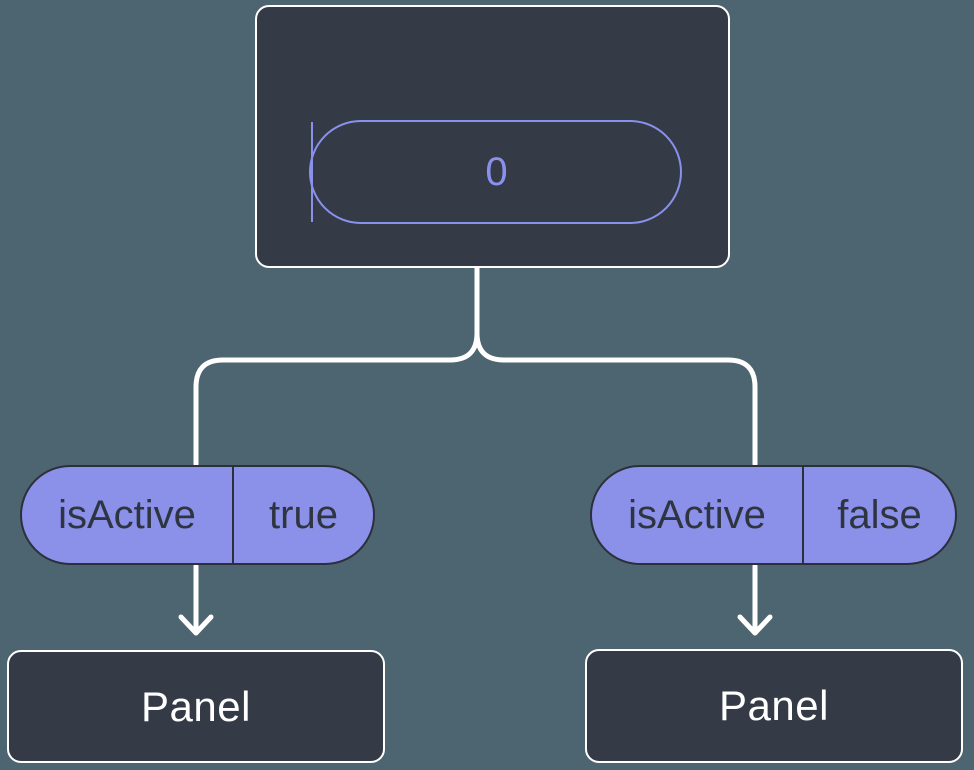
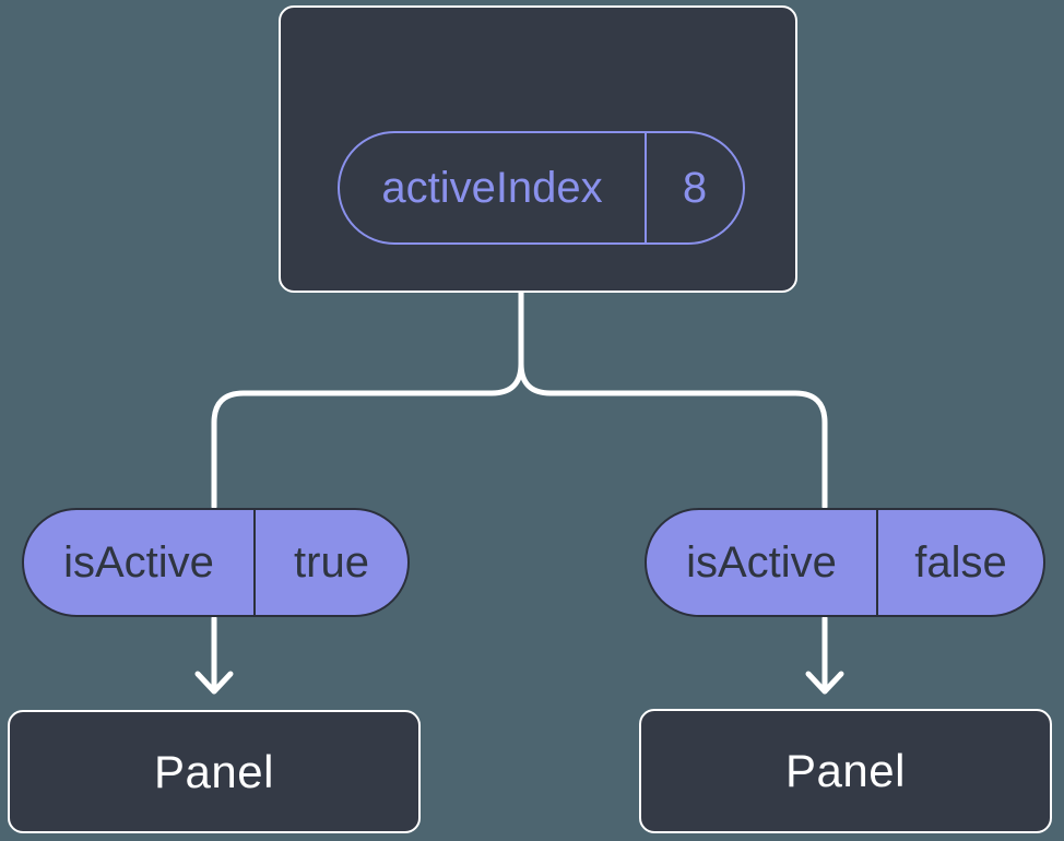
+ activeIndex
- 0
+ 8
  isActive
  true
  isActive
  false
  Panel
  Panel
